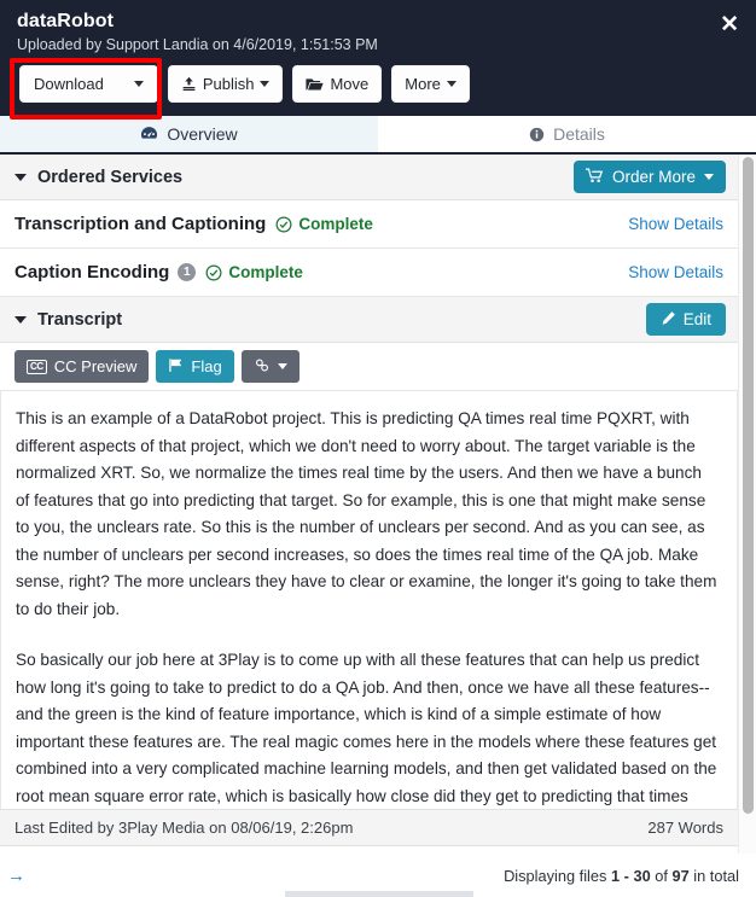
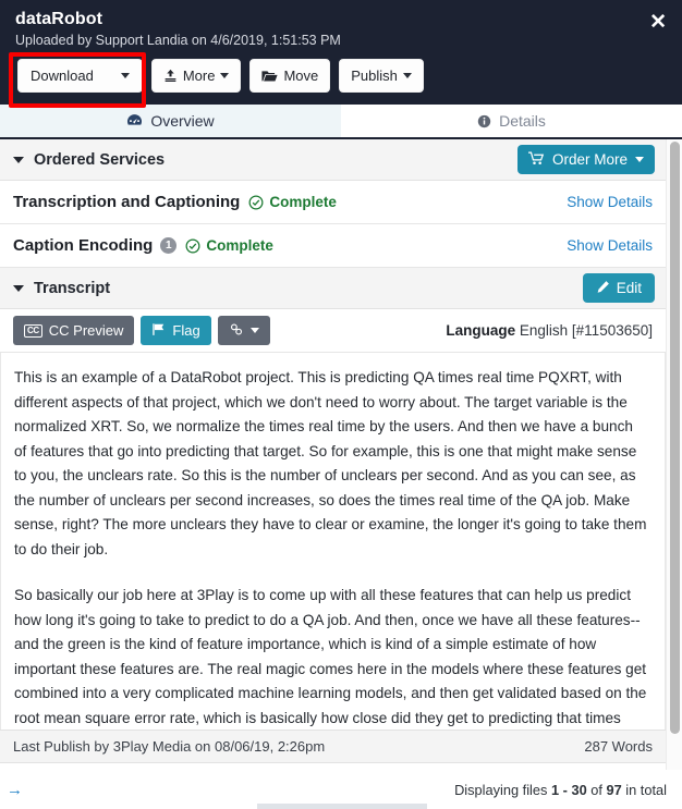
  dataRobot
  Uploaded by Support Landia on 4/6/2019, 1:51:53 PM
  ✕
  Download
- Publish
+ More
  Move
- More
+ Publish
  Overview
  Details
  Ordered Services
  Order More
  Transcription and Captioning
  Complete
  Show Details
  Caption Encoding
  1
  Complete
  Show Details
  Transcript
  Edit
  CC
  CC Preview
  Flag
+ Language English [#11503650]
  This is an example of a DataRobot project. This is predicting QA times real time PQXRT, with different aspects of that project, which we don't need to worry about. The target variable is the normalized XRT. So, we normalize the times real time by the users. And then we have a bunch of features that go into predicting that target. So for example, this is one that might make sense to you, the unclears rate. So this is the number of unclears per second. And as you can see, as the number of unclears per second increases, so does the times real time of the QA job. Make sense, right? The more unclears they have to clear or examine, the longer it's going to take them to do their job.
  So basically our job here at 3Play is to come up with all these features that can help us predict how long it's going to take to predict to do a QA job. And then, once we have all these features-- and the green is the kind of feature importance, which is kind of a simple estimate of how important these features are. The real magic comes here in the models where these features get combined into a very complicated machine learning models, and then get validated based on the root mean square error rate, which is basically how close did they get to predicting that times
- Last Edited by 3Play Media on 08/06/19, 2:26pm
+ Last Publish by 3Play Media on 08/06/19, 2:26pm
  287 Words
  →
  Displaying files 1 - 30 of 97 in total
